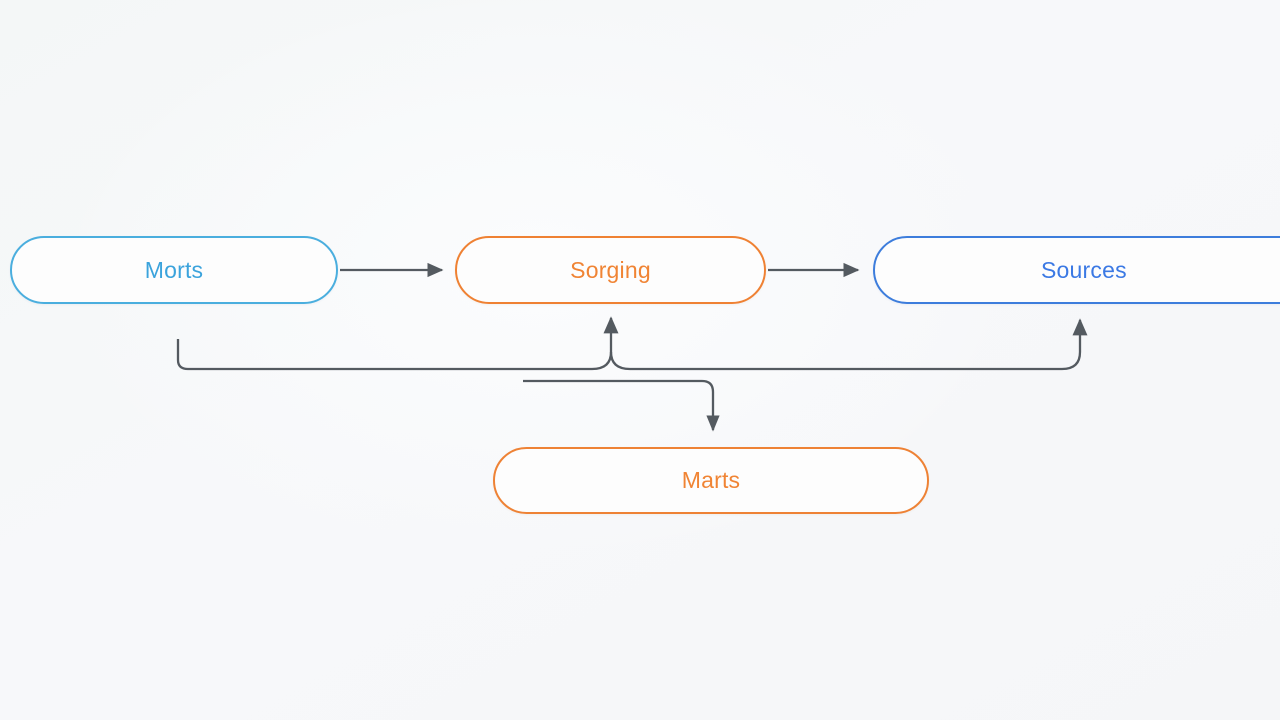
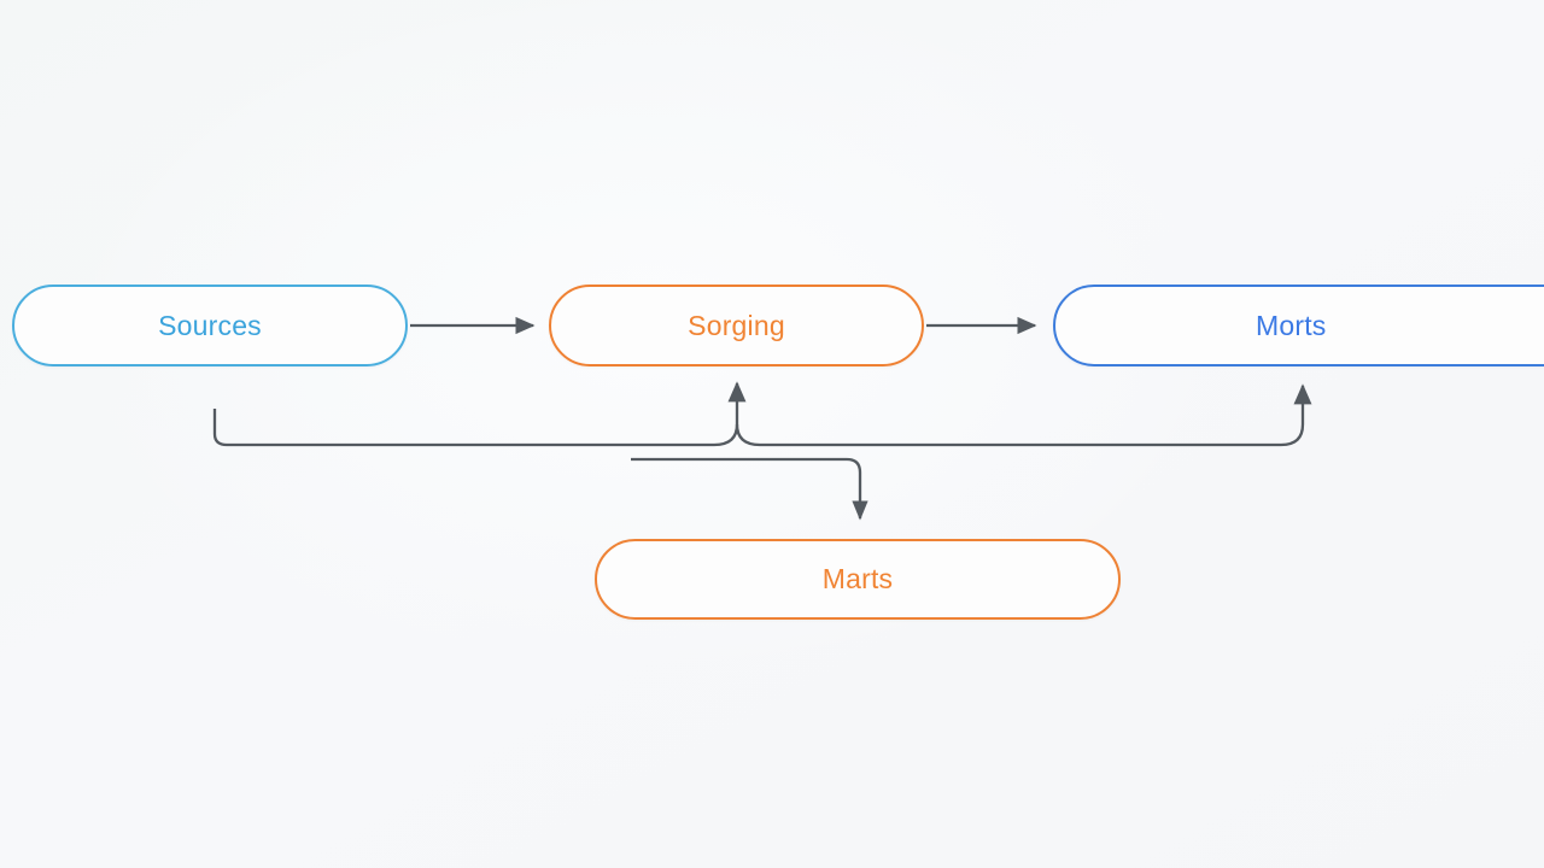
- Morts
+ Sources
  Sorging
- Sources
+ Morts
  Marts
